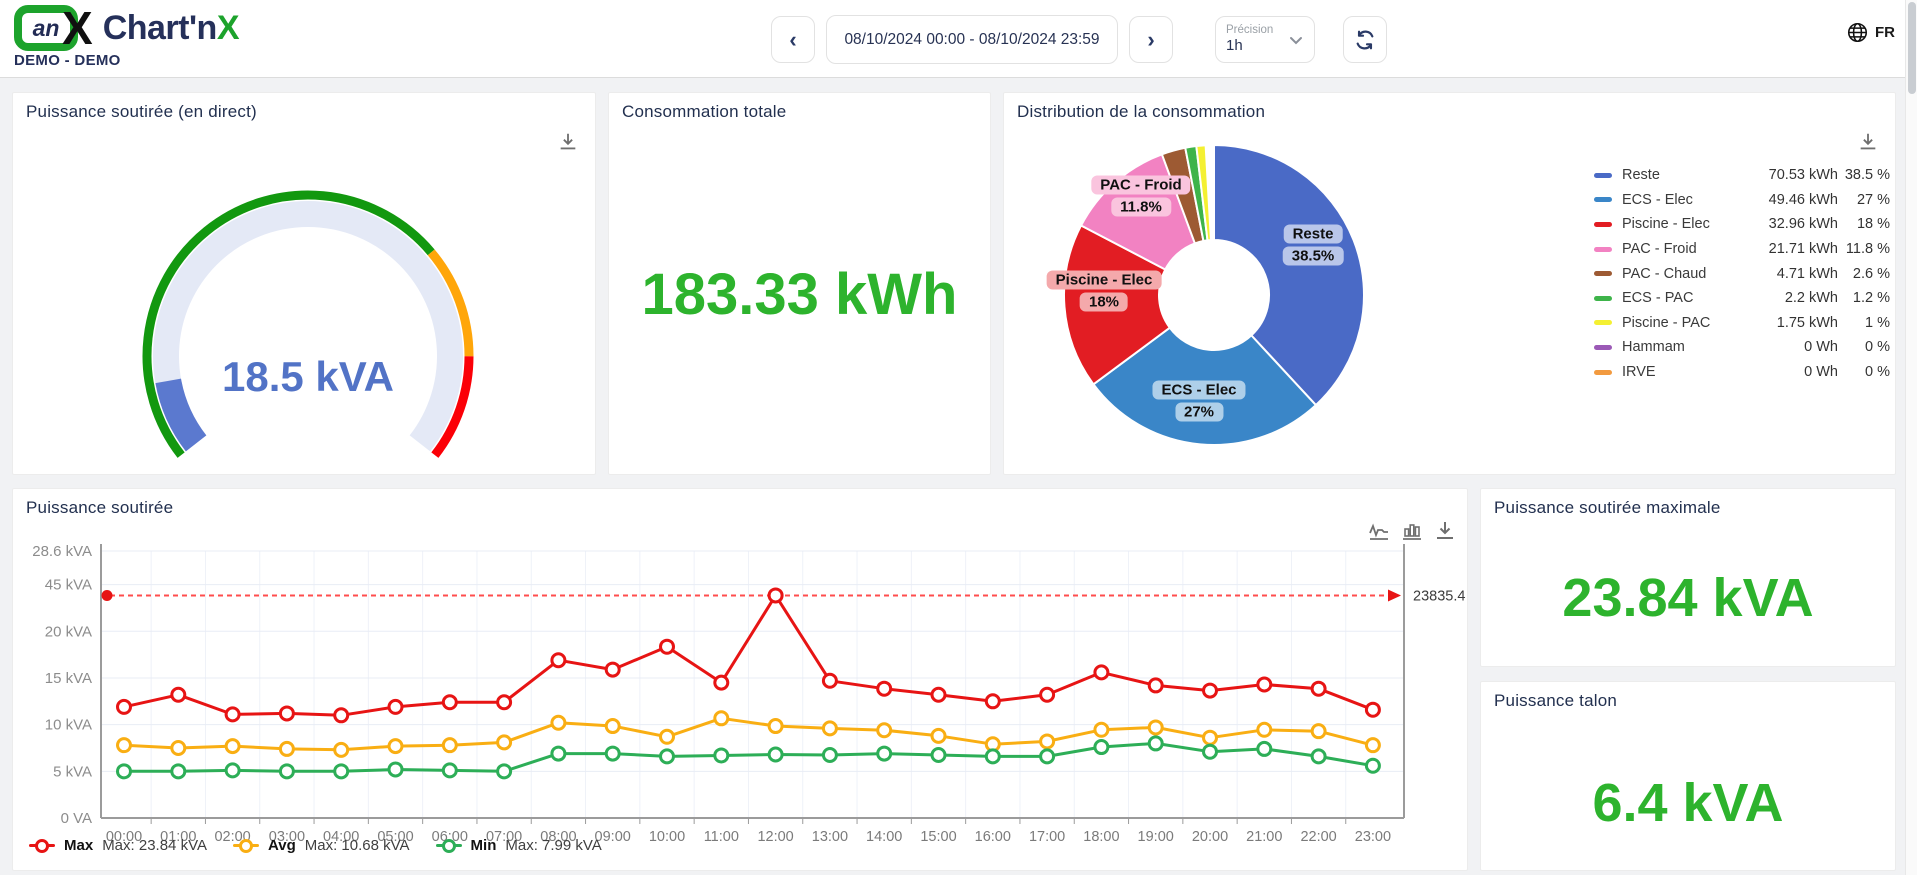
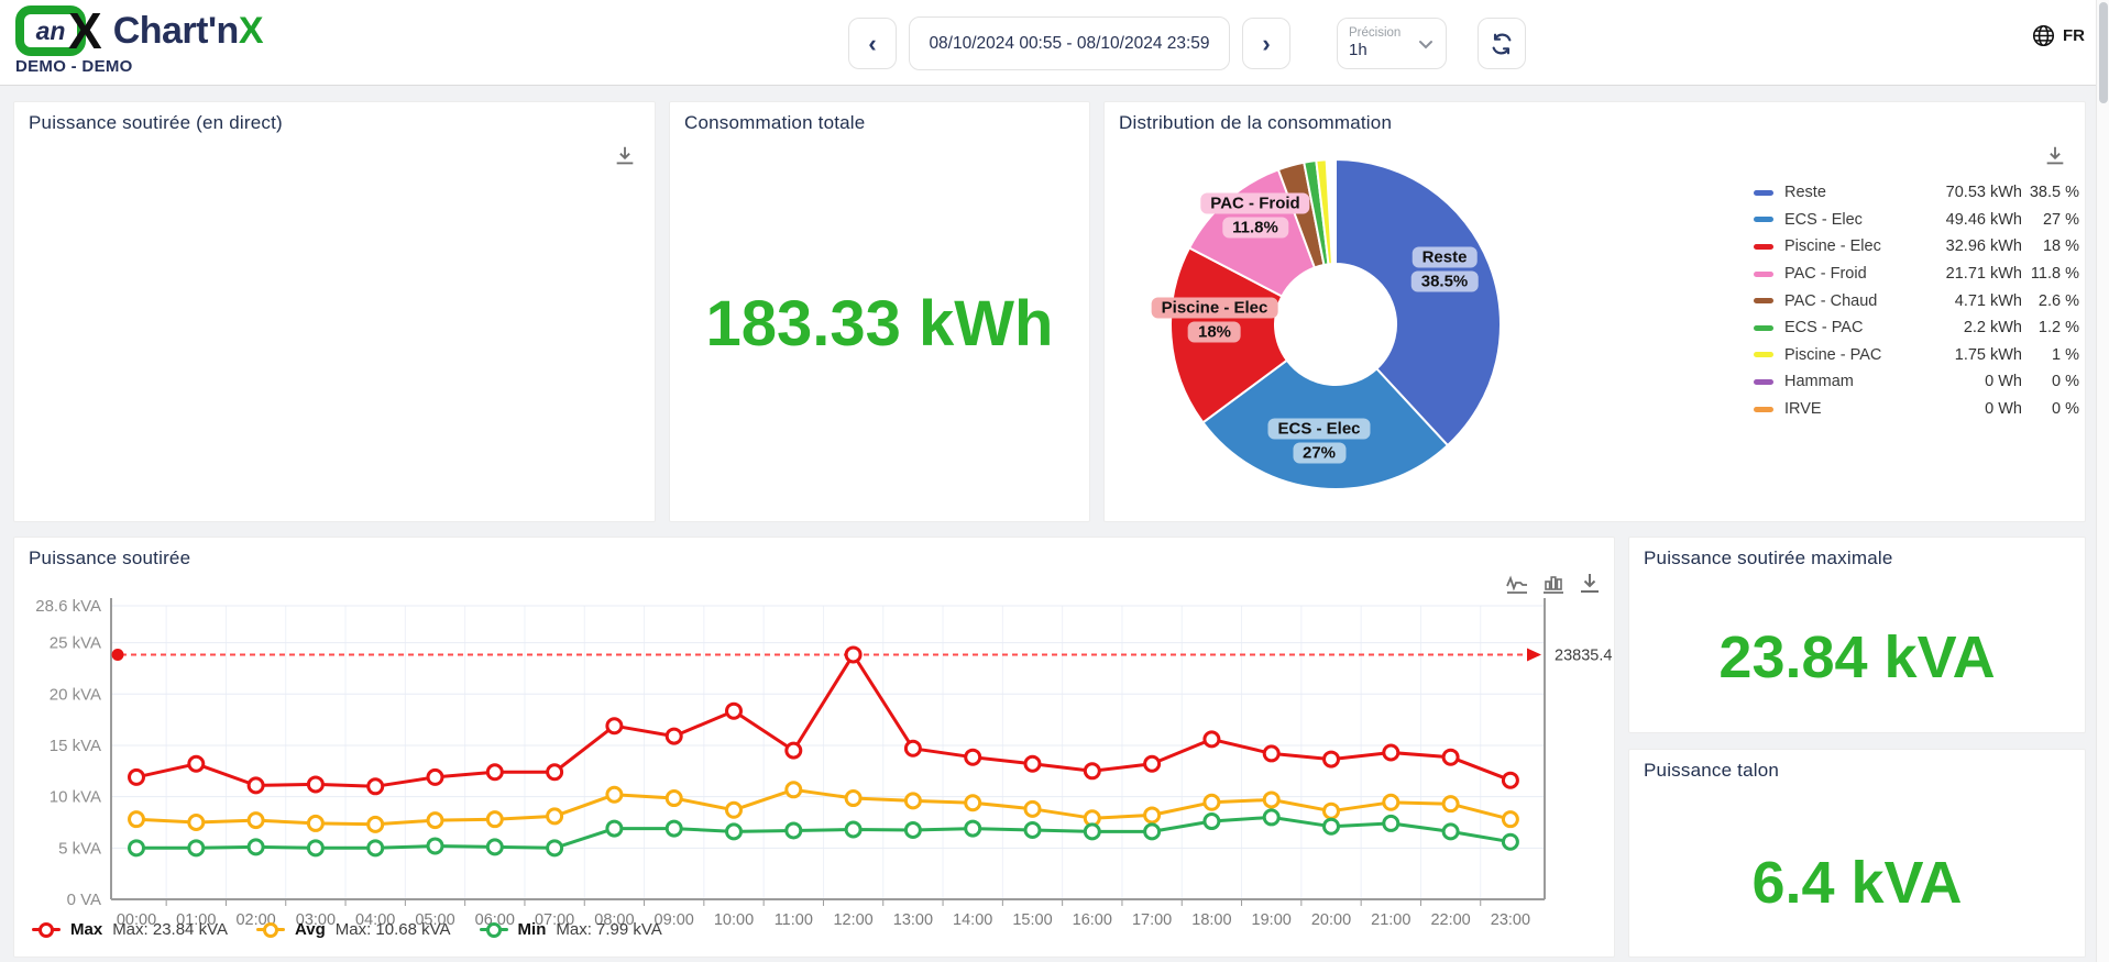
  an
  X
  Chart'n
  X
  DEMO - DEMO
  ‹
- 08/10/2024 00:00 - 08/10/2024 23:59
+ 08/10/2024 00:55 - 08/10/2024 23:59
  ›
  Précision
  1h
  FR
  Puissance soutirée (en direct)
- 18.5 kVA
  Consommation totale
  183.33 kWh
  Distribution de la consommation
  Reste
  38.5%
  ECS - Elec
  27%
  Piscine - Elec
  18%
  PAC - Froid
  11.8%
  Reste
  70.53 kWh
  38.5 %
  ECS - Elec
  49.46 kWh
  27 %
  Piscine - Elec
  32.96 kWh
  18 %
  PAC - Froid
  21.71 kWh
  11.8 %
  PAC - Chaud
  4.71 kWh
  2.6 %
  ECS - PAC
  2.2 kWh
  1.2 %
  Piscine - PAC
  1.75 kWh
  1 %
  Hammam
  0 Wh
  0 %
  IRVE
  0 Wh
  0 %
  Puissance soutirée
  28.6 kVA
- 45 kVA
+ 25 kVA
  20 kVA
  15 kVA
  10 kVA
  5 kVA
  0 VA
  00:00
  01:00
  02:00
  03:00
  04:00
  05:00
  06:00
  07:00
  08:00
  09:00
  10:00
  11:00
  12:00
  13:00
  14:00
  15:00
  16:00
  17:00
  18:00
  19:00
  20:00
  21:00
  22:00
  23:00
  23835.4
  Max
  Max: 23.84 kVA
  Avg
  Max: 10.68 kVA
  Min
  Max: 7.99 kVA
  Puissance soutirée maximale
  23.84 kVA
  Puissance talon
  6.4 kVA
